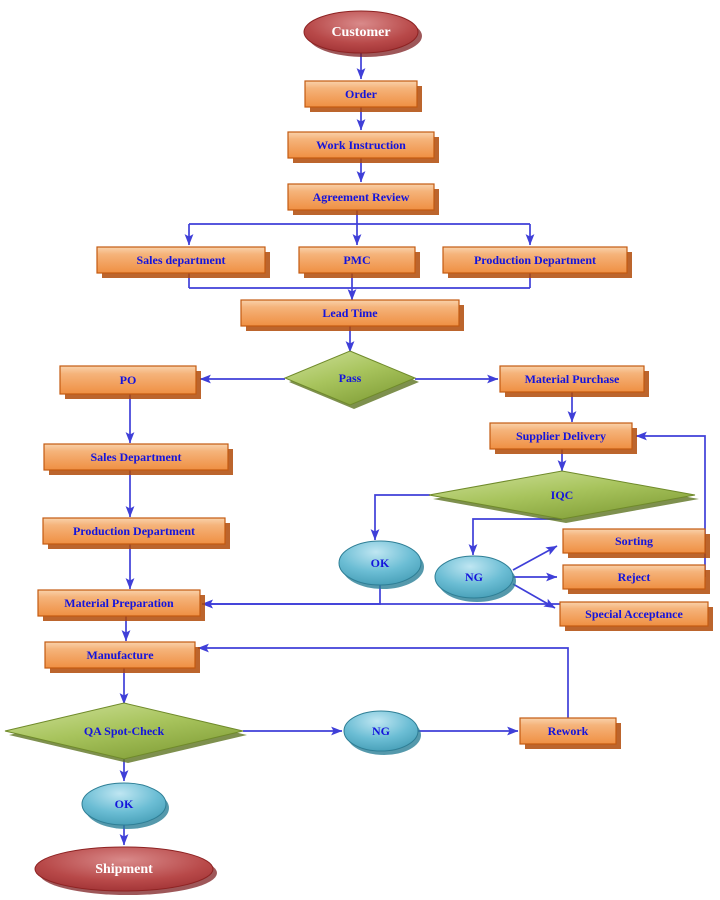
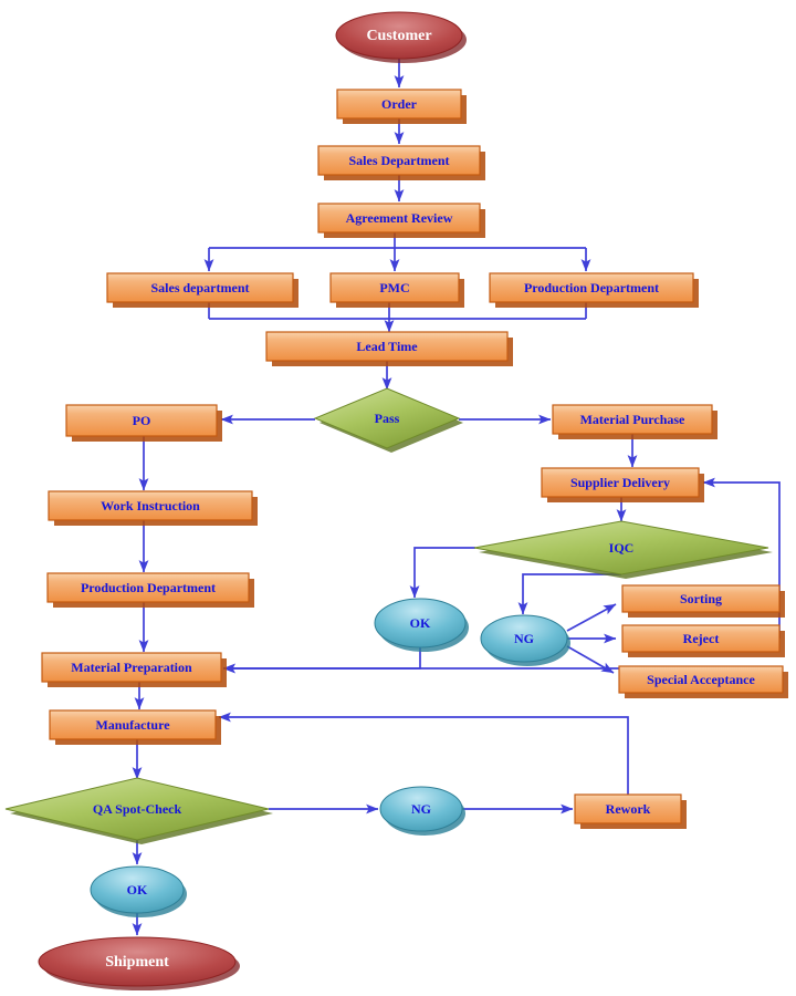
  Customer
  Order
- Work Instruction
+ Sales Department
  Agreement Review
  Sales department
  PMC
  Production Department
  Lead Time
  Pass
  PO
  Material Purchase
- Sales Department
+ Work Instruction
  Supplier Delivery
  IQC
  Production Department
  OK
  NG
  Sorting
  Reject
  Special Acceptance
  Material Preparation
  Manufacture
  QA Spot-Check
  NG
  Rework
  OK
  Shipment
